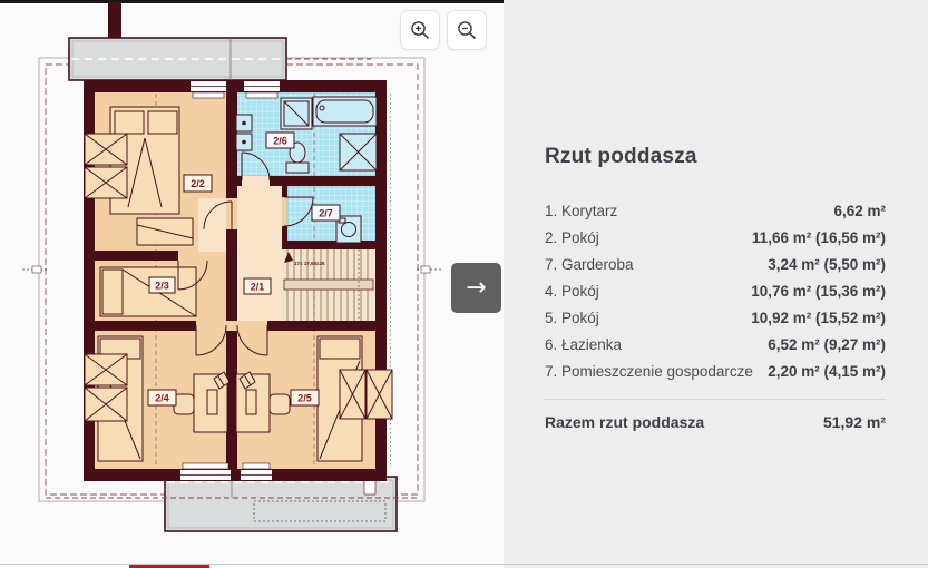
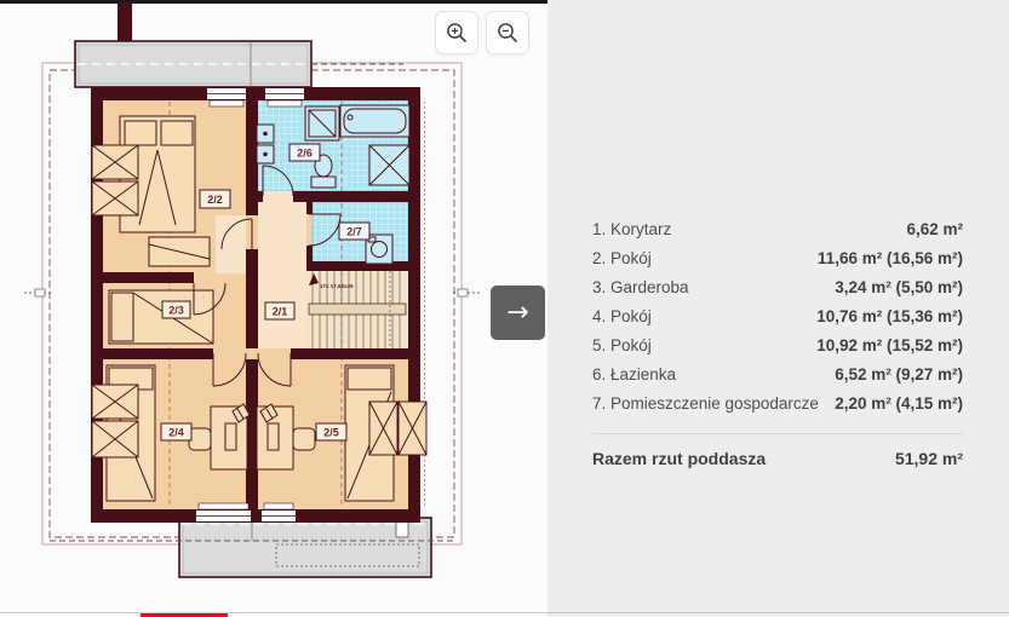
  2/1
  2/2
  2/3
  2/4
  2/5
  2/6
  2/7
- Rzut poddasza
  1. Korytarz
  6,62 m²
  2. Pokój
  11,66 m² (16,56 m²)
- 7. Garderoba
+ 3. Garderoba
  3,24 m² (5,50 m²)
  4. Pokój
  10,76 m² (15,36 m²)
  5. Pokój
  10,92 m² (15,52 m²)
  6. Łazienka
  6,52 m² (9,27 m²)
  7. Pomieszczenie gospodarcze
  2,20 m² (4,15 m²)
  Razem rzut poddasza
  51,92 m²
  →
